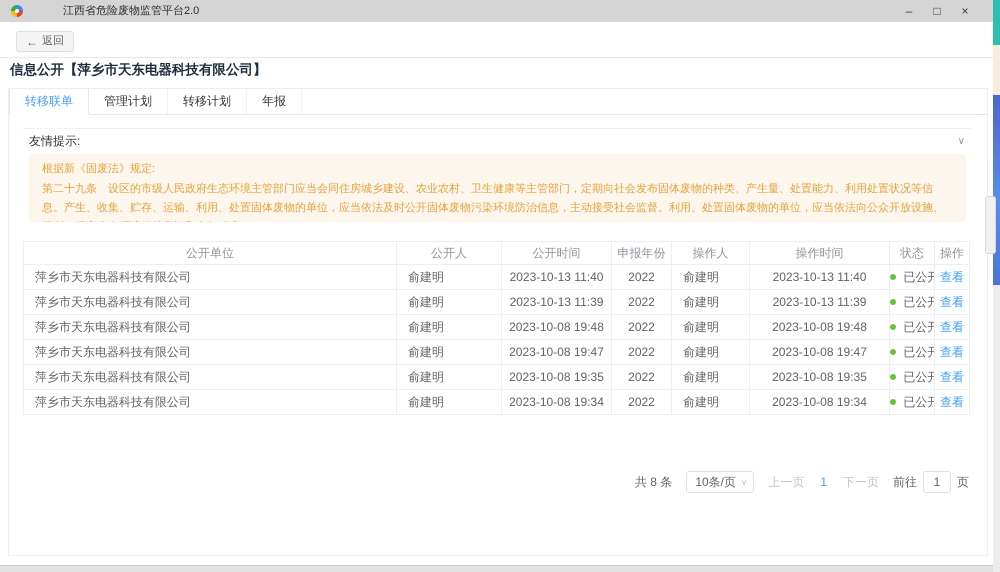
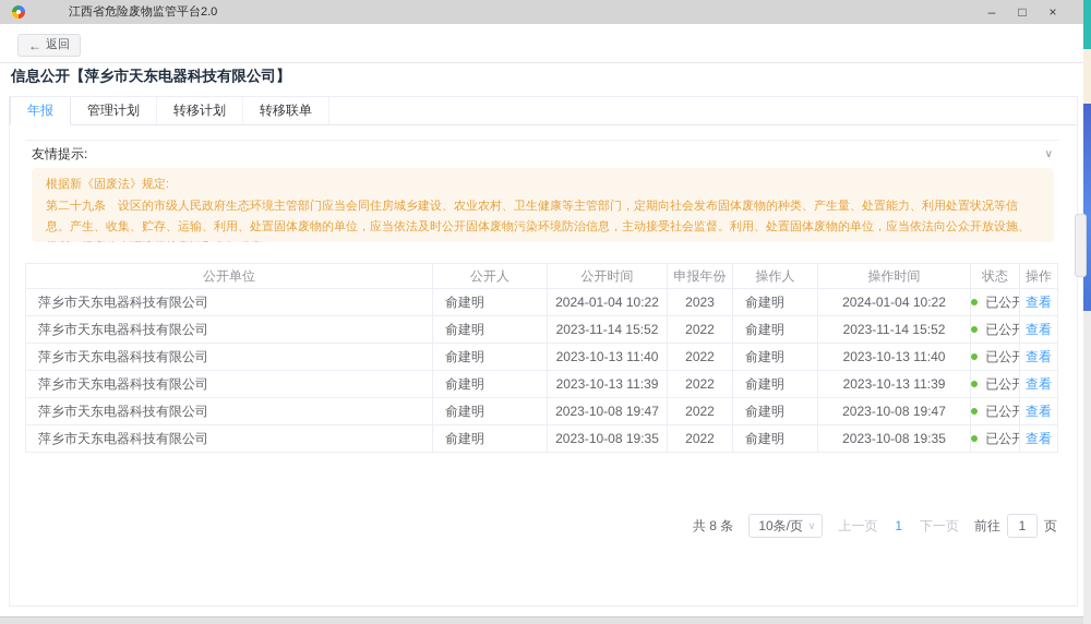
  江西省危险废物监管平台2.0
  –
  □
  ×
  ←
  返回
  信息公开【萍乡市天东电器科技有限公司】
- 转移联单
+ 年报
  管理计划
  转移计划
- 年报
+ 转移联单
  友情提示:
  ∨
  根据新《固废法》规定:
  第二十九条 设区的市级人民政府生态环境主管部门应当会同住房城乡建设、农业农村、卫生健康等主管部门，定期向社会发布固体废物的种类、产生量、处置能力、利用处置状况等信息。产生、收集、贮存、运输、利用、处置固体废物的单位，应当依法及时公开固体废物污染环境防治信息，主动接受社会监督。利用、处置固体废物的单位，应当依法向公众开放设施、
  公开单位	公开人	公开时间	申报年份	操作人	操作时间	状态	操作
+ 萍乡市天东电器科技有限公司	俞建明	2024-01-04 10:22	2023	俞建明	2024-01-04 10:22	已公开	查看
+ 萍乡市天东电器科技有限公司	俞建明	2023-11-14 15:52	2022	俞建明	2023-11-14 15:52	已公开	查看
  萍乡市天东电器科技有限公司	俞建明	2023-10-13 11:40	2022	俞建明	2023-10-13 11:40	已公开	查看
  萍乡市天东电器科技有限公司	俞建明	2023-10-13 11:39	2022	俞建明	2023-10-13 11:39	已公开	查看
- 萍乡市天东电器科技有限公司	俞建明	2023-10-08 19:48	2022	俞建明	2023-10-08 19:48	已公开	查看
  萍乡市天东电器科技有限公司	俞建明	2023-10-08 19:47	2022	俞建明	2023-10-08 19:47	已公开	查看
  萍乡市天东电器科技有限公司	俞建明	2023-10-08 19:35	2022	俞建明	2023-10-08 19:35	已公开	查看
- 萍乡市天东电器科技有限公司	俞建明	2023-10-08 19:34	2022	俞建明	2023-10-08 19:34	已公开	查看
  共 8 条
  10条/页
  ∨
  上一页
  1
  下一页
  前往
  1
  页
